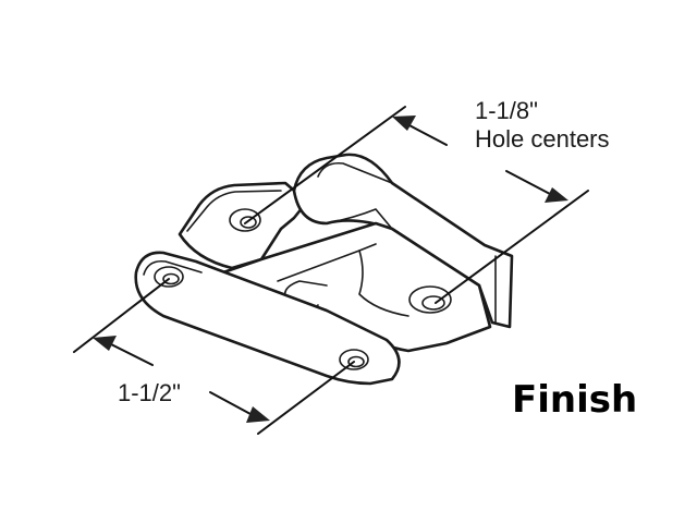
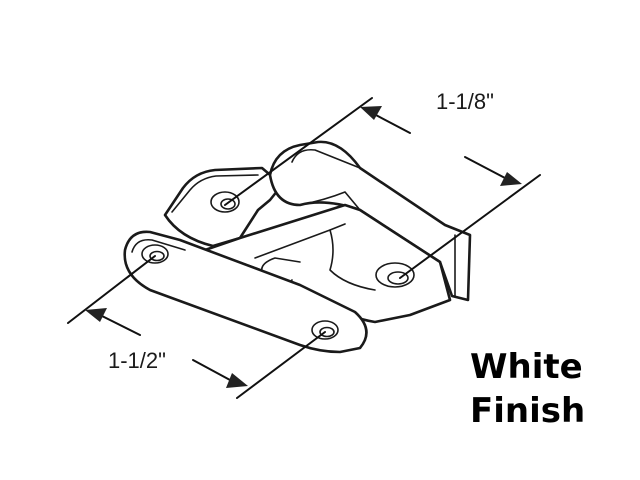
  1-1/8"
- Hole centers
  1-1/2"
+ White
  Finish
